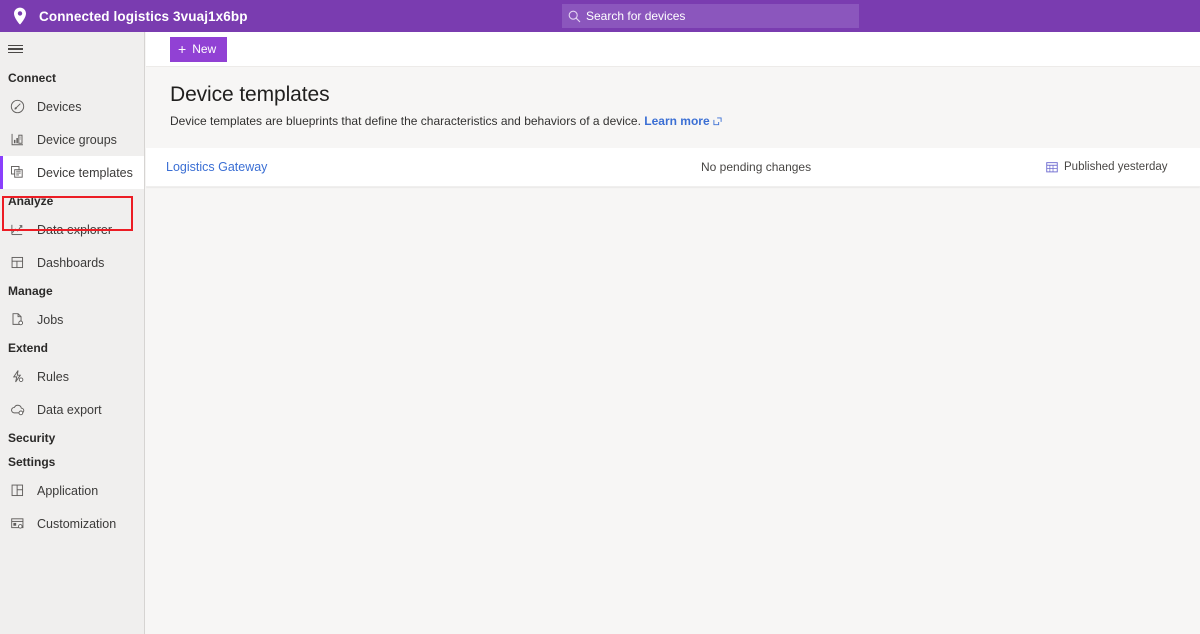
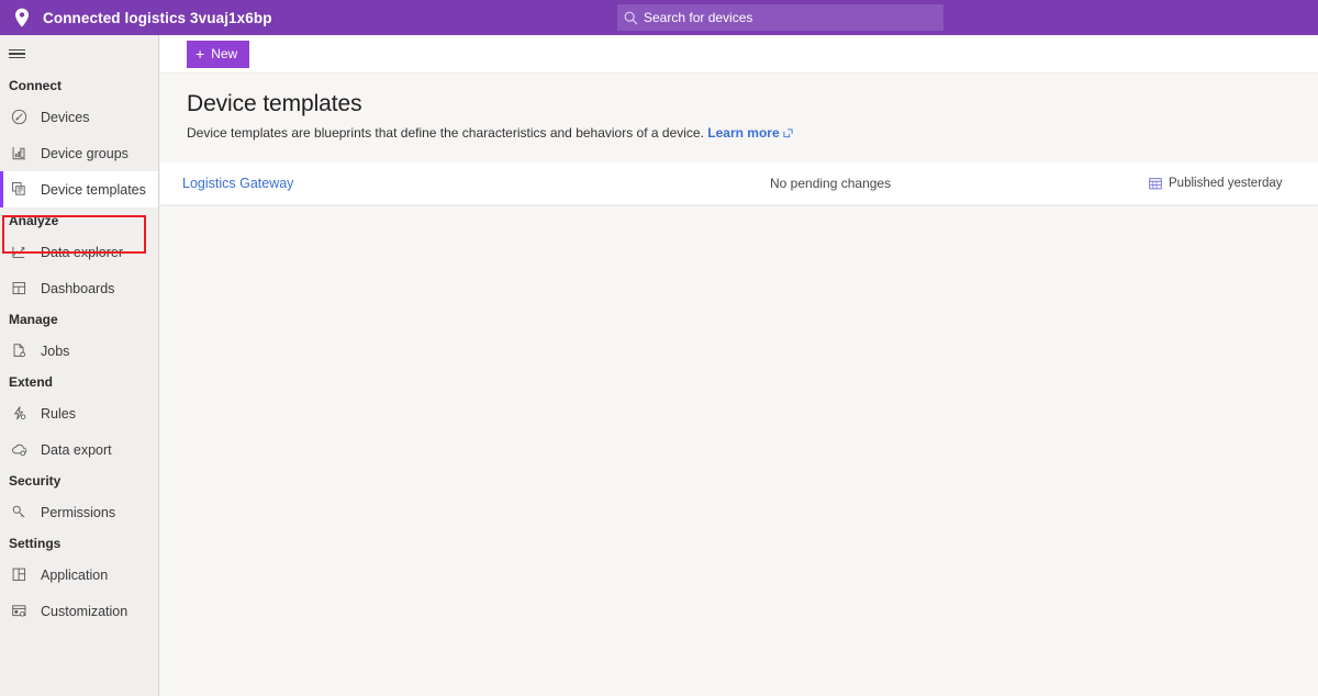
  Connected logistics 3vuaj1x6bp
  Search for devices
  Connect
  Devices
  Device groups
  Device templates
  Analyze
  Data explorer
  Dashboards
  Manage
  Jobs
  Extend
  Rules
  Data export
  Security
+ Permissions
  Settings
  Application
  Customization
  +
  New
  Device templates
  Device templates are blueprints that define the characteristics and behaviors of a device. Learn more
  Logistics Gateway
  No pending changes
  Published yesterday
